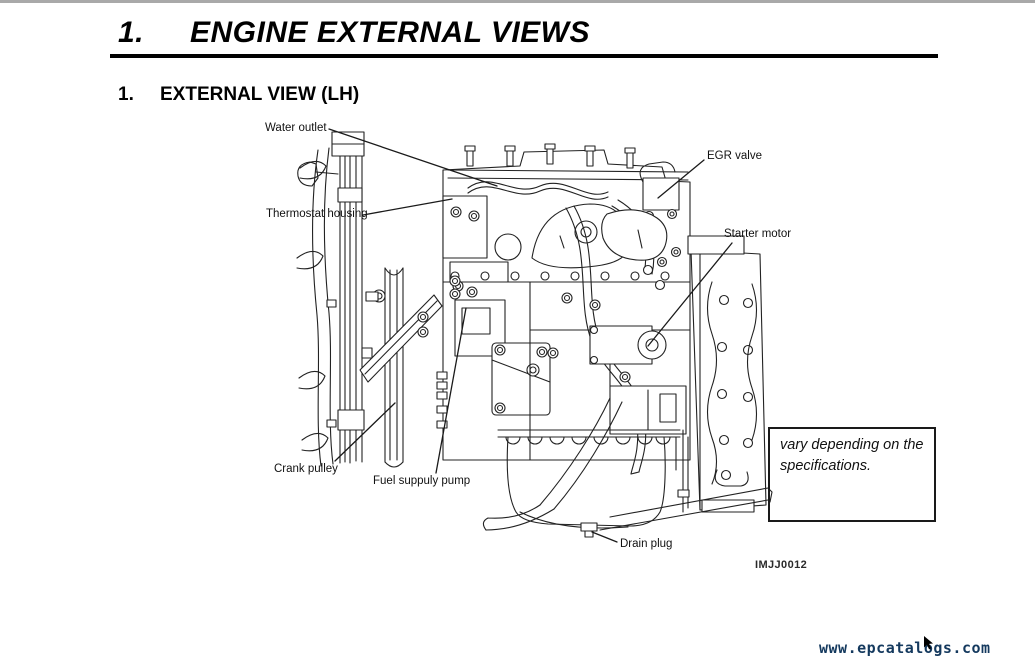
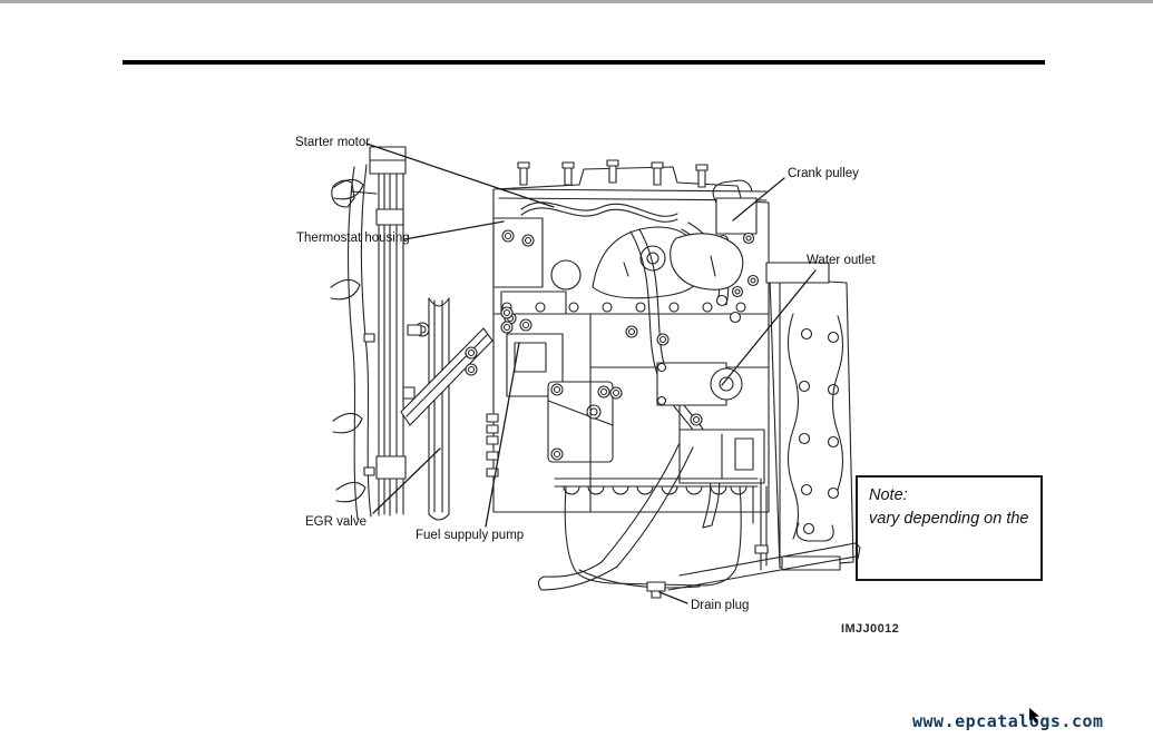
- 1. ENGINE EXTERNAL VIEWS
- 1. EXTERNAL VIEW (LH)
- Water outlet
+ Starter motor
  Thermostat housing
- EGR valve
+ Crank pulley
- Starter motor
+ Water outlet
- Crank pulley
+ EGR valve
  Fuel suppuly pump
  Drain plug
+ Note:
  vary depending on the
- specifications.
  IMJJ0012
  www.epcatalgs.com
